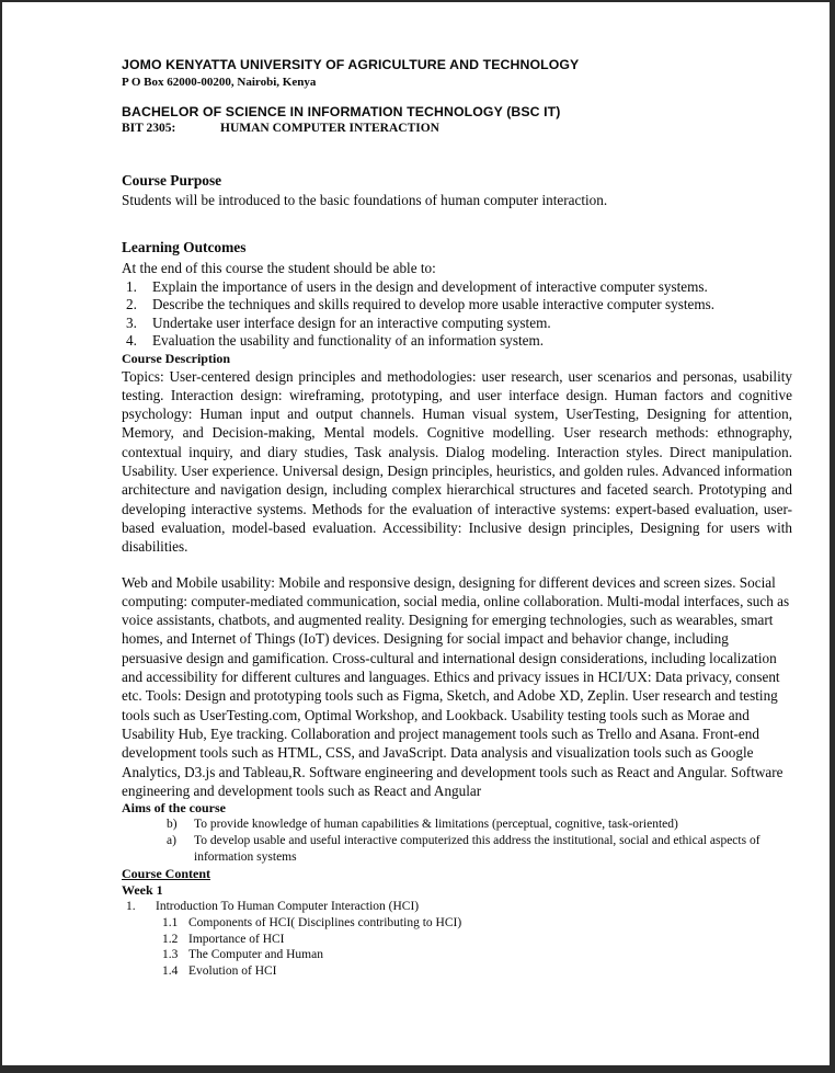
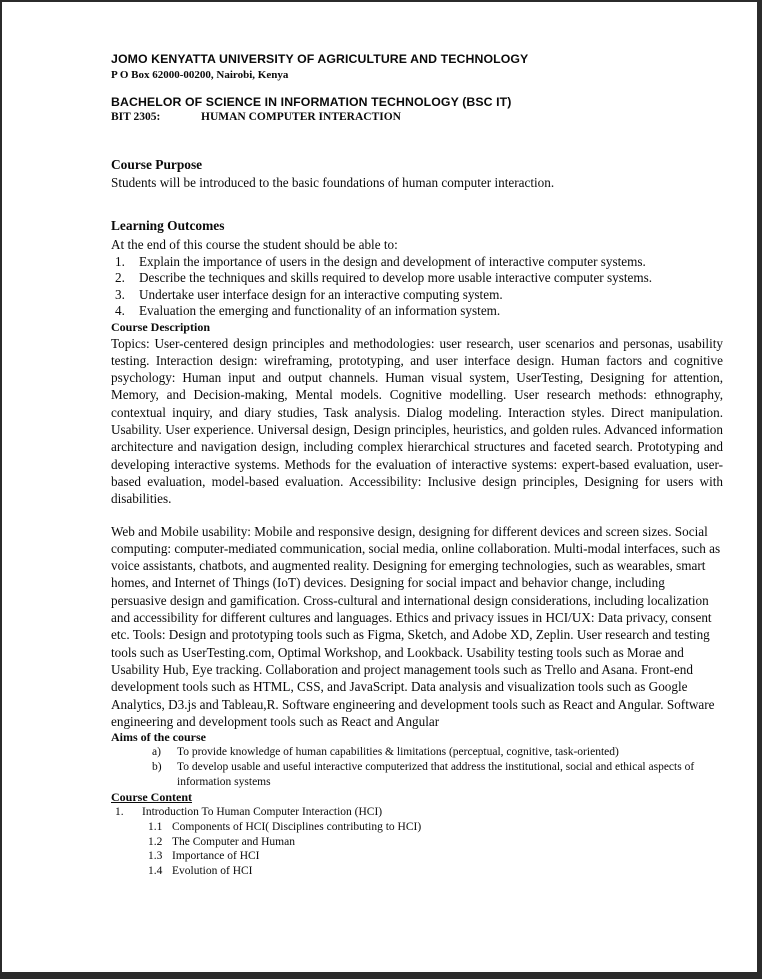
  JOMO KENYATTA UNIVERSITY OF AGRICULTURE AND TECHNOLOGY
  P O Box 62000-00200, Nairobi, Kenya
  BACHELOR OF SCIENCE IN INFORMATION TECHNOLOGY (BSC IT)
  BIT 2305: HUMAN COMPUTER INTERACTION
  Course Purpose
  Students will be introduced to the basic foundations of human computer interaction.
  Learning Outcomes
  At the end of this course the student should be able to:
  1.
  Explain the importance of users in the design and development of interactive computer systems.
  2.
  Describe the techniques and skills required to develop more usable interactive computer systems.
  3.
  Undertake user interface design for an interactive computing system.
  4.
- Evaluation the usability and functionality of an information system.
+ Evaluation the emerging and functionality of an information system.
  Course Description
  Topics: User-centered design principles and methodologies: user research, user scenarios and personas, usability testing. Interaction design: wireframing, prototyping, and user interface design. Human factors and cognitive psychology: Human input and output channels. Human visual system, UserTesting, Designing for attention, Memory, and Decision-making, Mental models. Cognitive modelling. User research methods: ethnography, contextual inquiry, and diary studies, Task analysis. Dialog modeling. Interaction styles. Direct manipulation. Usability. User experience. Universal design, Design principles, heuristics, and golden rules. Advanced information architecture and navigation design, including complex hierarchical structures and faceted search. Prototyping and developing interactive systems. Methods for the evaluation of interactive systems: expert-based evaluation, user-based evaluation, model-based evaluation. Accessibility: Inclusive design principles, Designing for users with disabilities.
  Web and Mobile usability: Mobile and responsive design, designing for different devices and screen sizes. Social computing: computer-mediated communication, social media, online collaboration. Multi-modal interfaces, such as voice assistants, chatbots, and augmented reality. Designing for emerging technologies, such as wearables, smart homes, and Internet of Things (IoT) devices. Designing for social impact and behavior change, including persuasive design and gamification. Cross-cultural and international design considerations, including localization and accessibility for different cultures and languages. Ethics and privacy issues in HCI/UX: Data privacy, consent etc. Tools: Design and prototyping tools such as Figma, Sketch, and Adobe XD, Zeplin. User research and testing tools such as UserTesting.com, Optimal Workshop, and Lookback. Usability testing tools such as Morae and Usability Hub, Eye tracking. Collaboration and project management tools such as Trello and Asana. Front-end development tools such as HTML, CSS, and JavaScript. Data analysis and visualization tools such as Google Analytics, D3.js and Tableau,R. Software engineering and development tools such as React and Angular. Software engineering and development tools such as React and Angular
  Aims of the course
- b)
+ a)
  To provide knowledge of human capabilities & limitations (perceptual, cognitive, task-oriented)
- a)
+ b)
- To develop usable and useful interactive computerized this address the institutional, social and ethical aspects of information systems
+ To develop usable and useful interactive computerized that address the institutional, social and ethical aspects of information systems
  Course Content
- Week 1
  1.
  Introduction To Human Computer Interaction (HCI)
  1.1
  Components of HCI( Disciplines contributing to HCI)
  1.2
- Importance of HCI
+ The Computer and Human
  1.3
- The Computer and Human
+ Importance of HCI
  1.4
  Evolution of HCI
